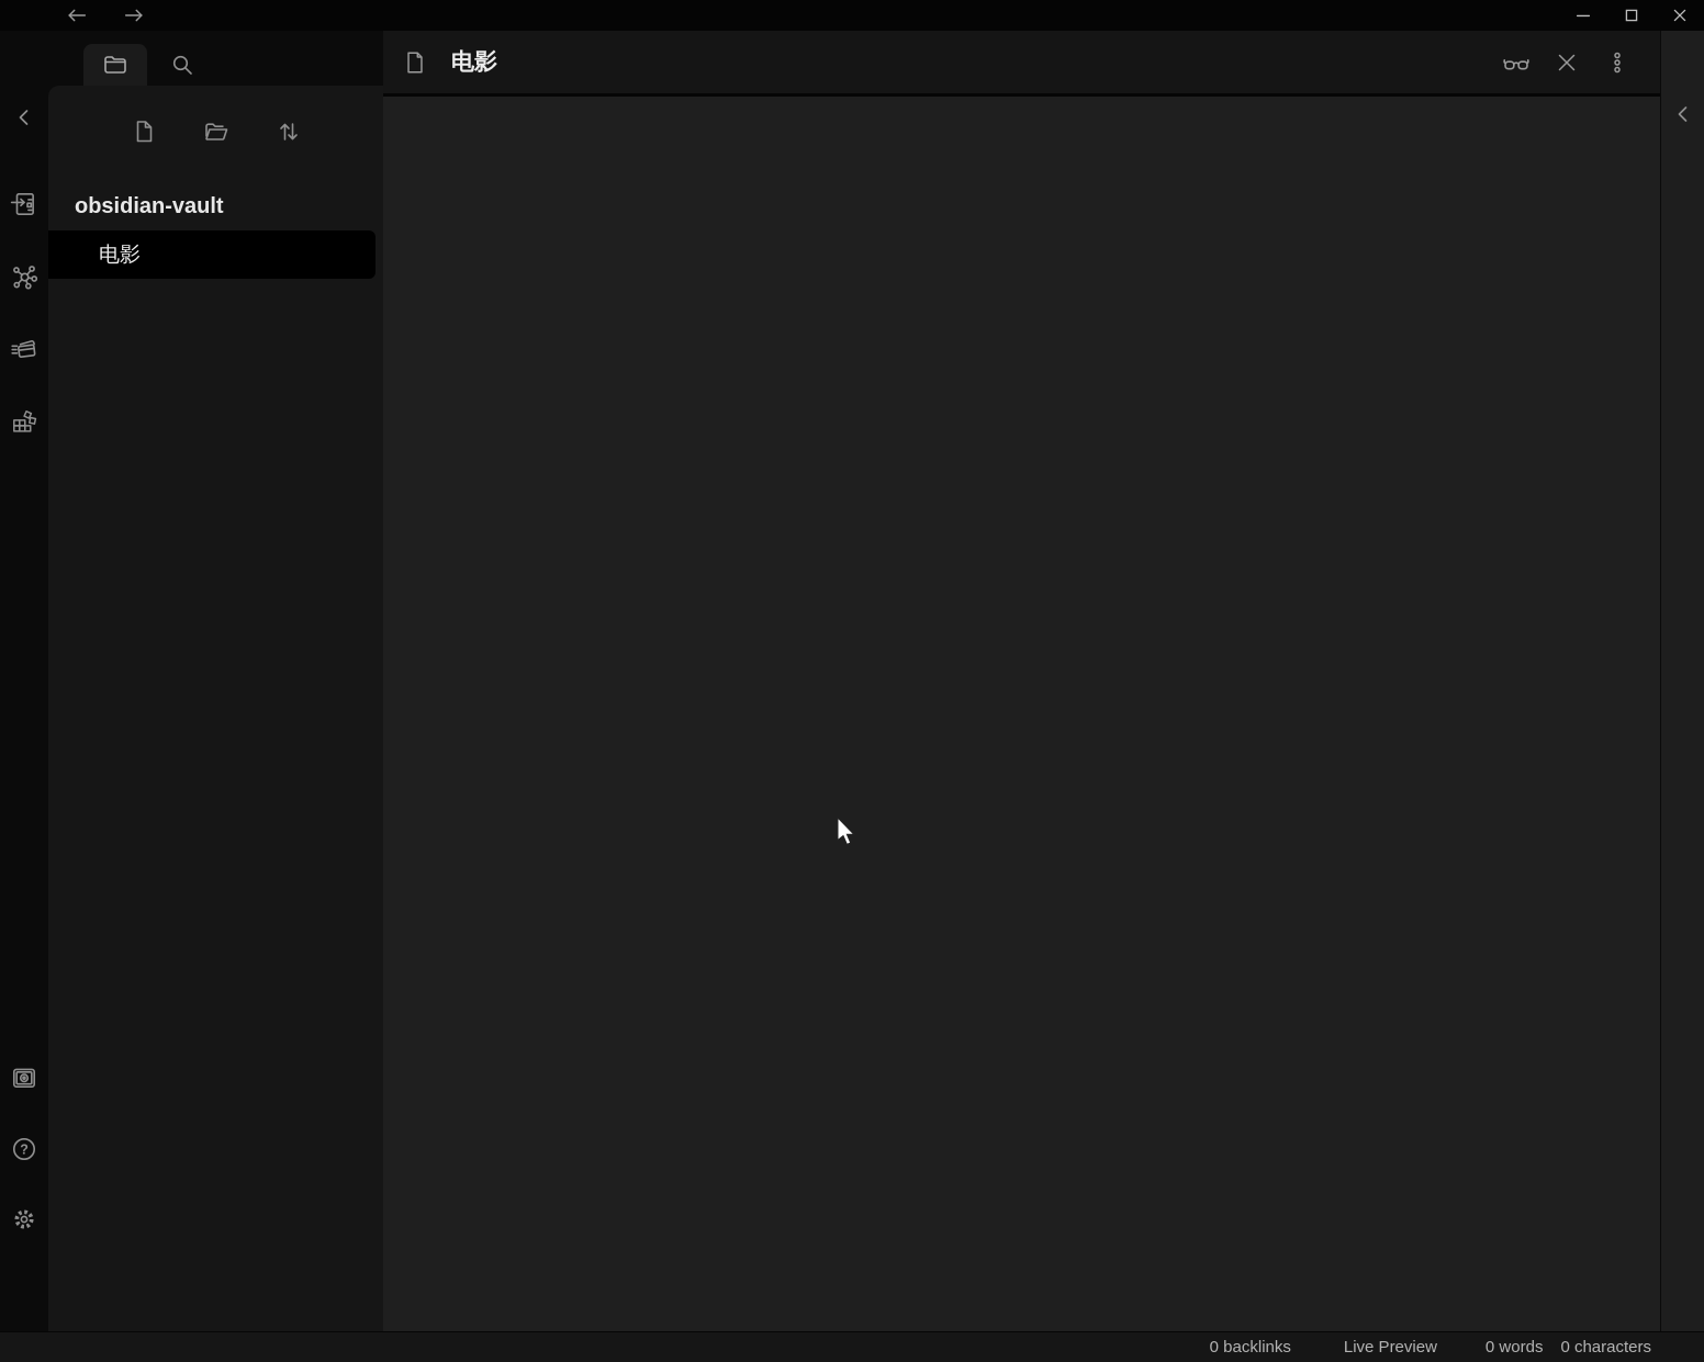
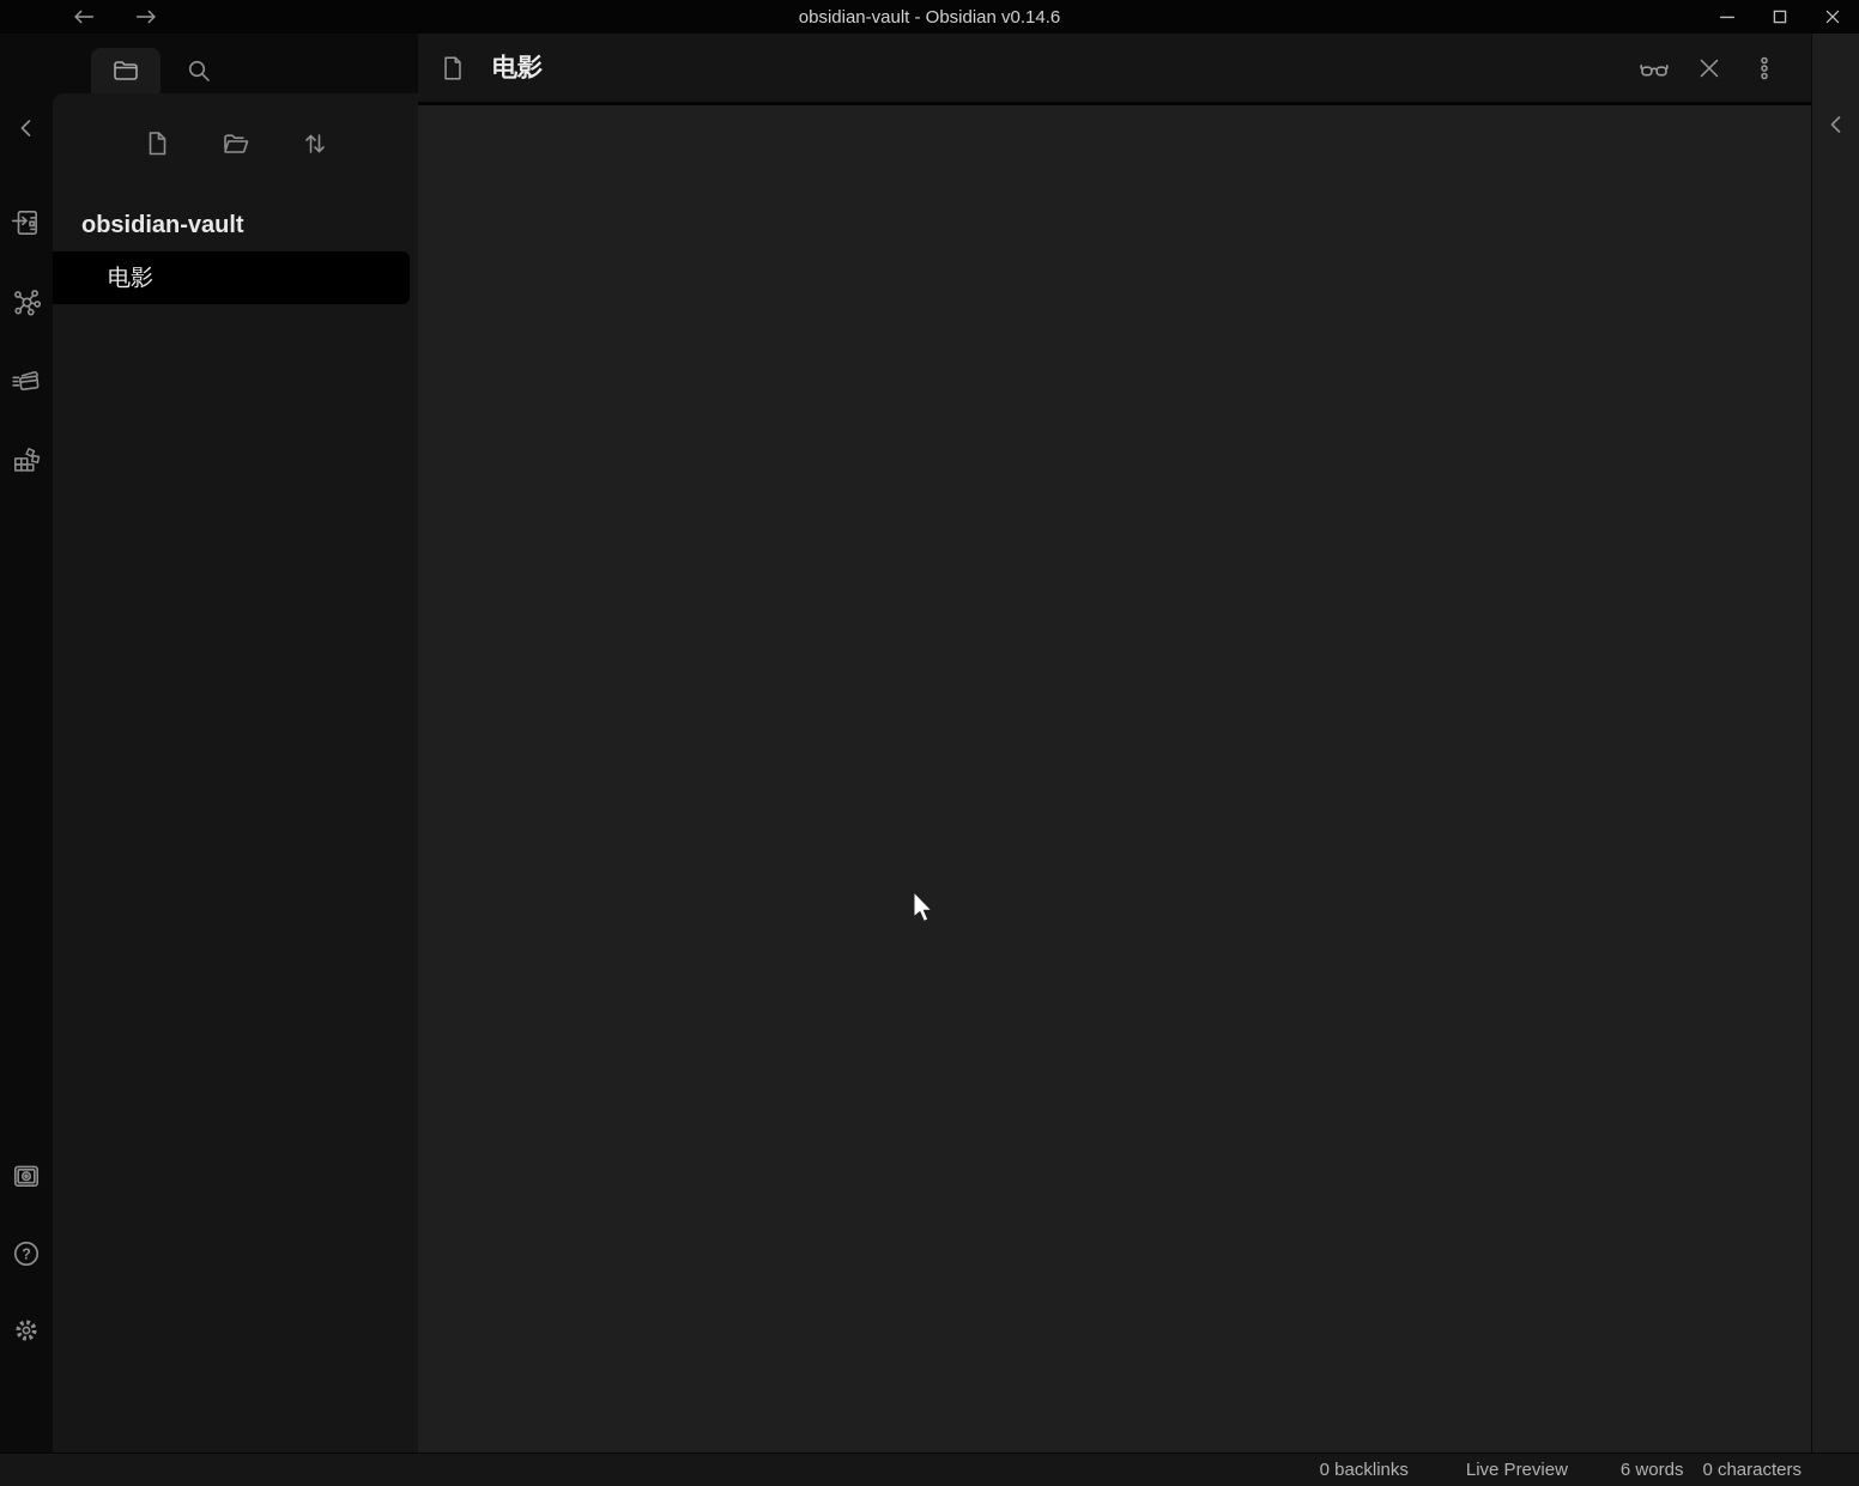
+ obsidian-vault - Obsidian v0.14.6
  ?
  obsidian-vault
  电影
  电影
  0 backlinks
  Live Preview
- 0 words
+ 6 words
  0 characters
